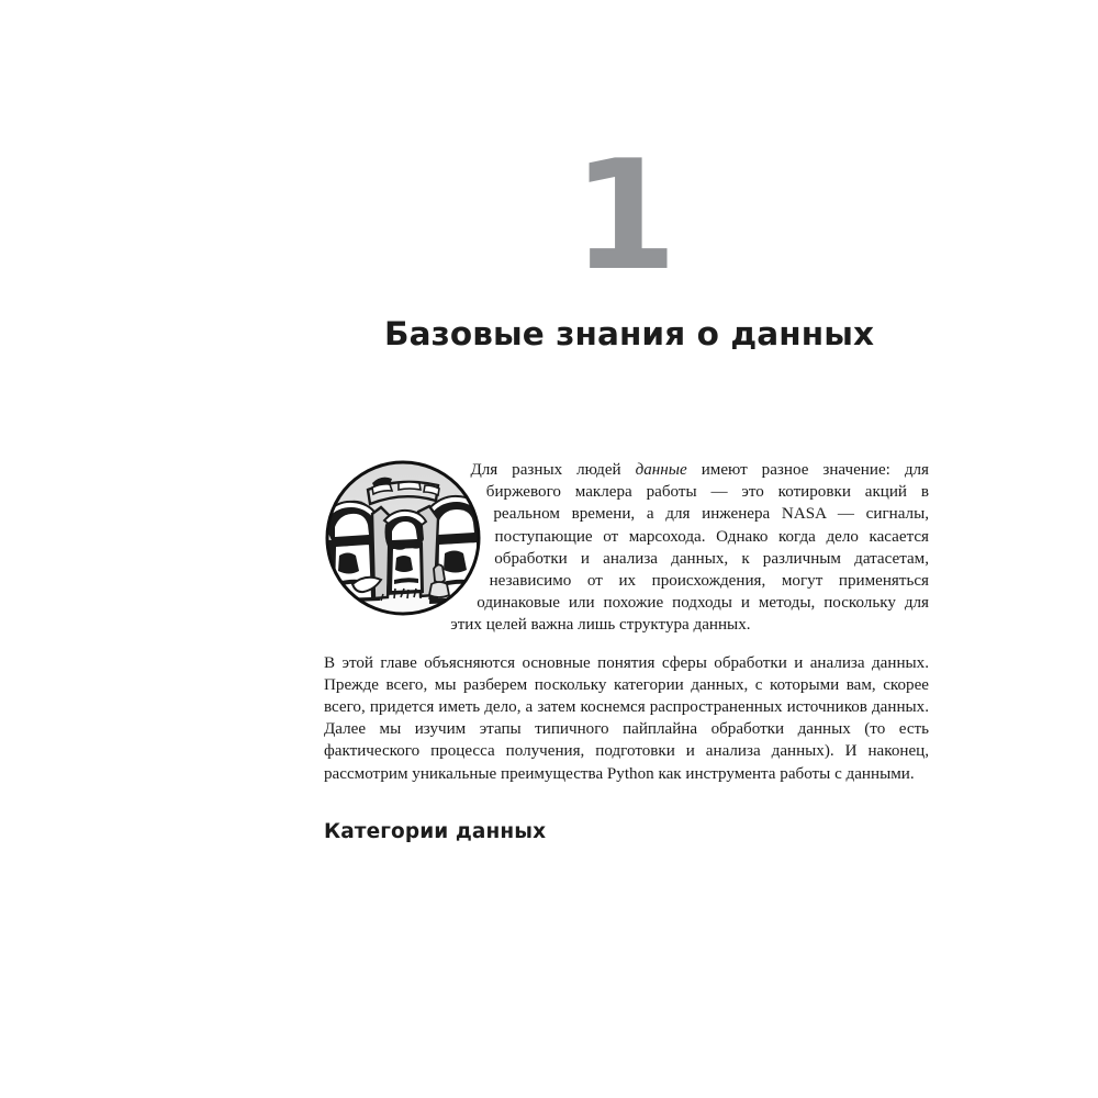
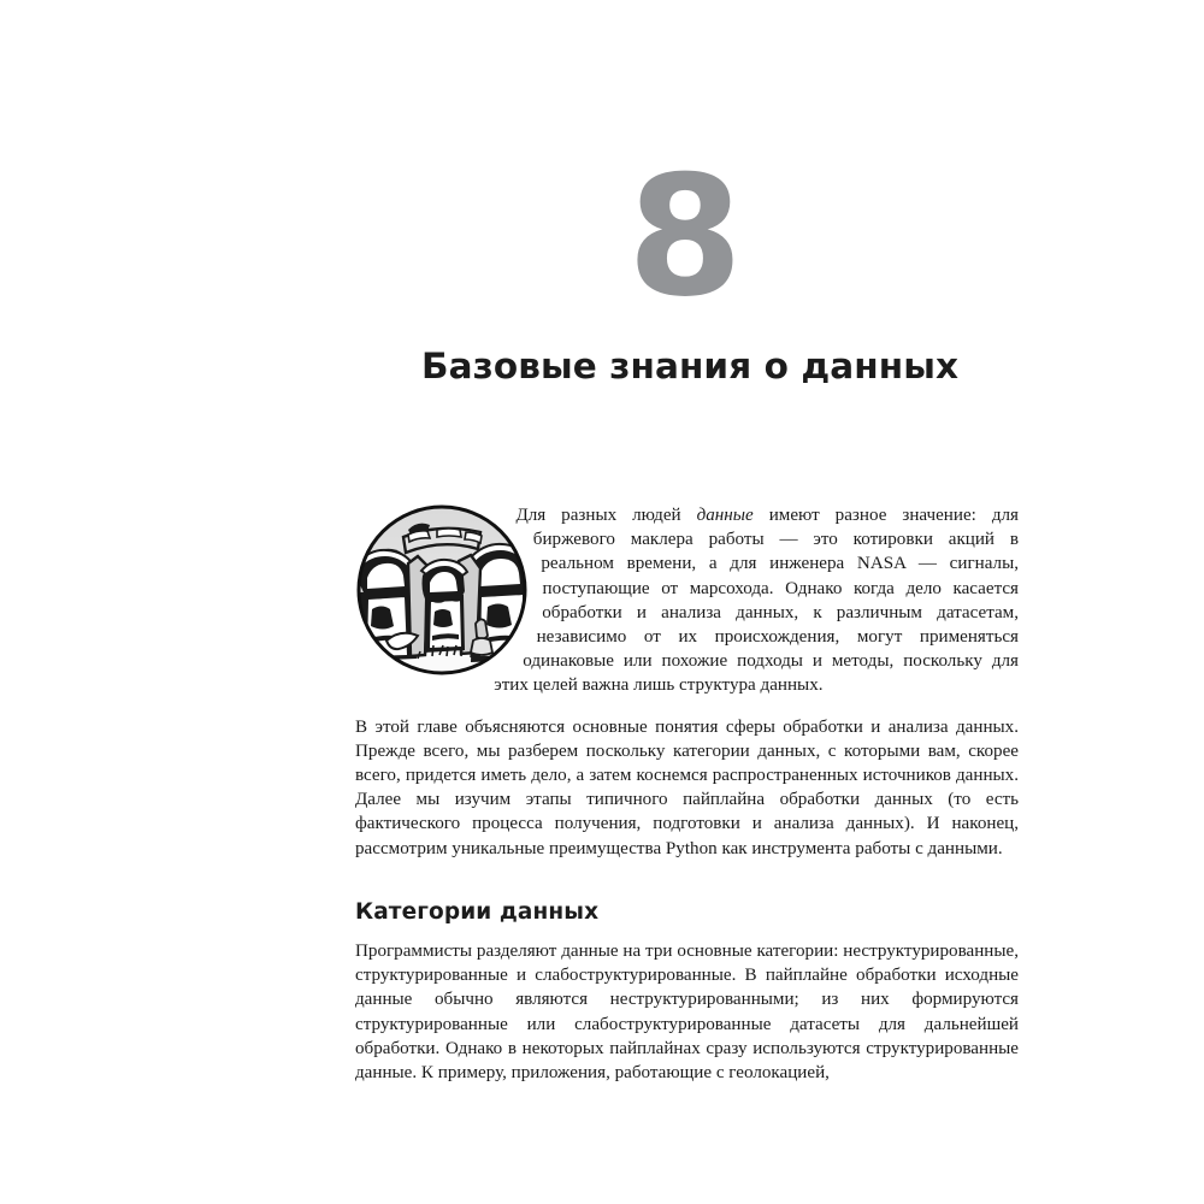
- 1
+ 8
  Базовые знания о данных
  Для разных людей данные имеют разное значение: для биржевого маклера работы — это котировки акций в реальном времени, а для инженера NASA — сигналы, поступающие от марсохода. Однако когда дело касается обработки и анализа данных, к различным датасетам, независимо от их происхождения, могут применяться одинаковые или похожие подходы и методы, поскольку для этих целей важна лишь структура данных.
  В этой главе объясняются основные понятия сферы обработки и анализа данных. Прежде всего, мы разберем поскольку категории данных, с которыми вам, скорее всего, придется иметь дело, а затем коснемся распространенных источников данных. Далее мы изучим этапы типичного пайплайна обработки данных (то есть фактического процесса получения, подготовки и анализа данных). И наконец, рассмотрим уникальные преимущества Python как инструмента работы с данными.
  Категории данных
+ Программисты разделяют данные на три основные категории: неструктурированные, структурированные и слабоструктурированные. В пайплайне обработки исходные данные обычно являются неструктурированными; из них формируются структурированные или слабоструктурированные датасеты для дальнейшей обработки. Однако в некоторых пайплайнах сразу используются структурированные данные. К примеру, приложения, работающие с геолокацией,
